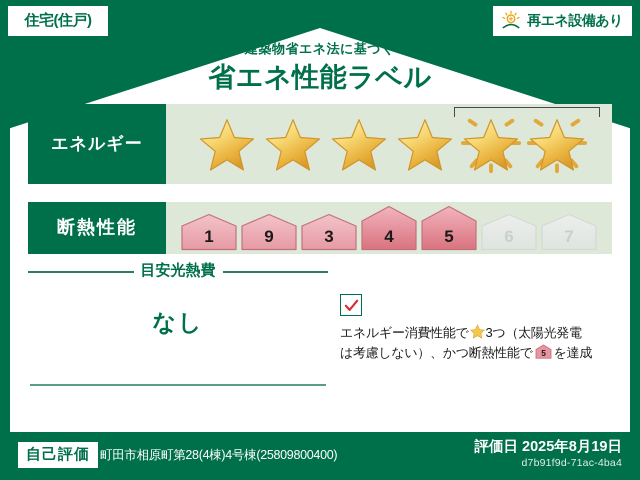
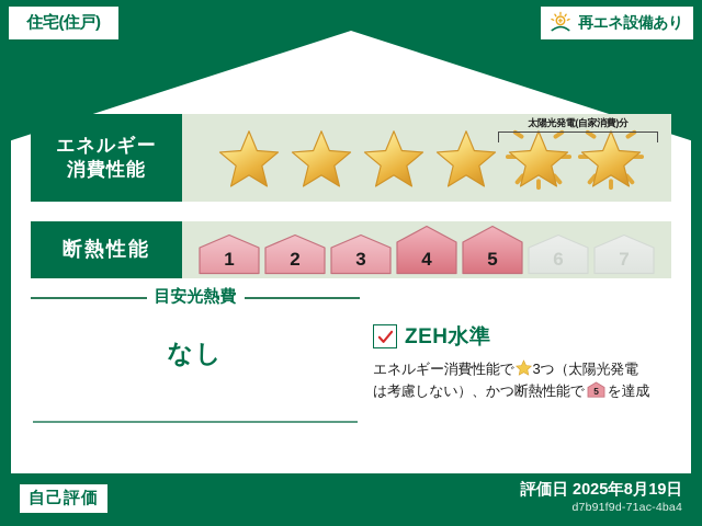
  住宅(住戸)
  再エネ設備あり
- 建築物省エネ法に基づく
- 省エネ性能ラベル
  エネルギー
+ 消費性能
+ 太陽光発電(自家消費)分
  断熱性能
  1
- 9
+ 2
  3
  4
  5
  6
  7
  目安光熱費
  なし
+ ZEH水準
  エネルギー消費性能で 3つ（太陽光発電
  は考慮しない）、かつ断熱性能で
  5
  を達成
  自己評価
- 町田市相原町第28(4棟)4号棟(25809800400)
  評価日 2025年8月19日
  d7b91f9d-71ac-4ba4
